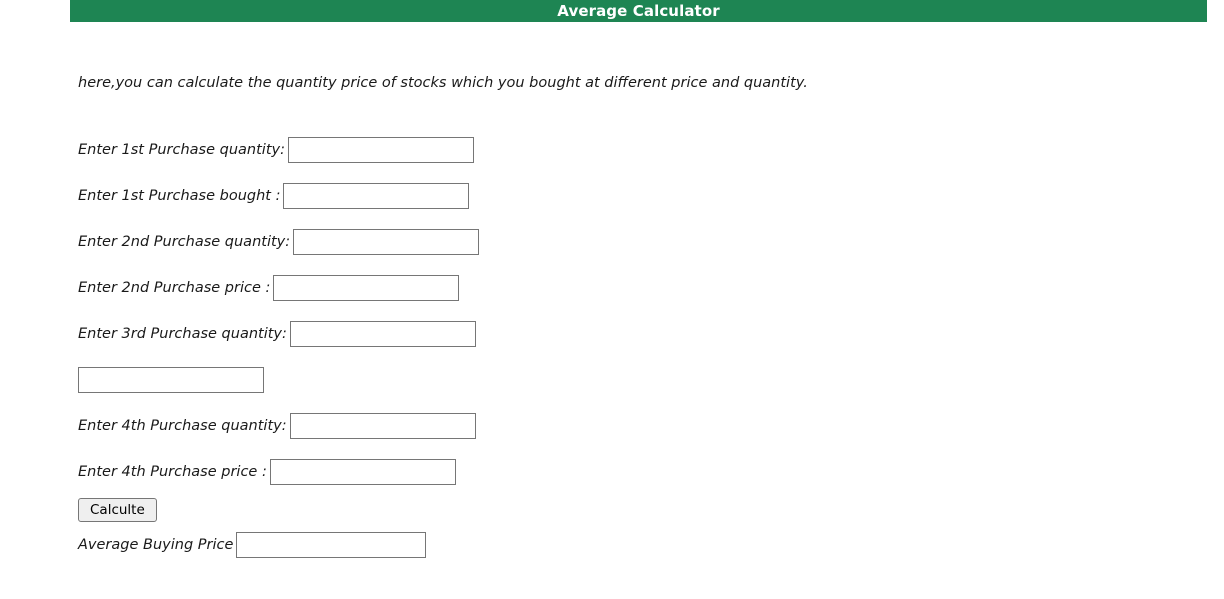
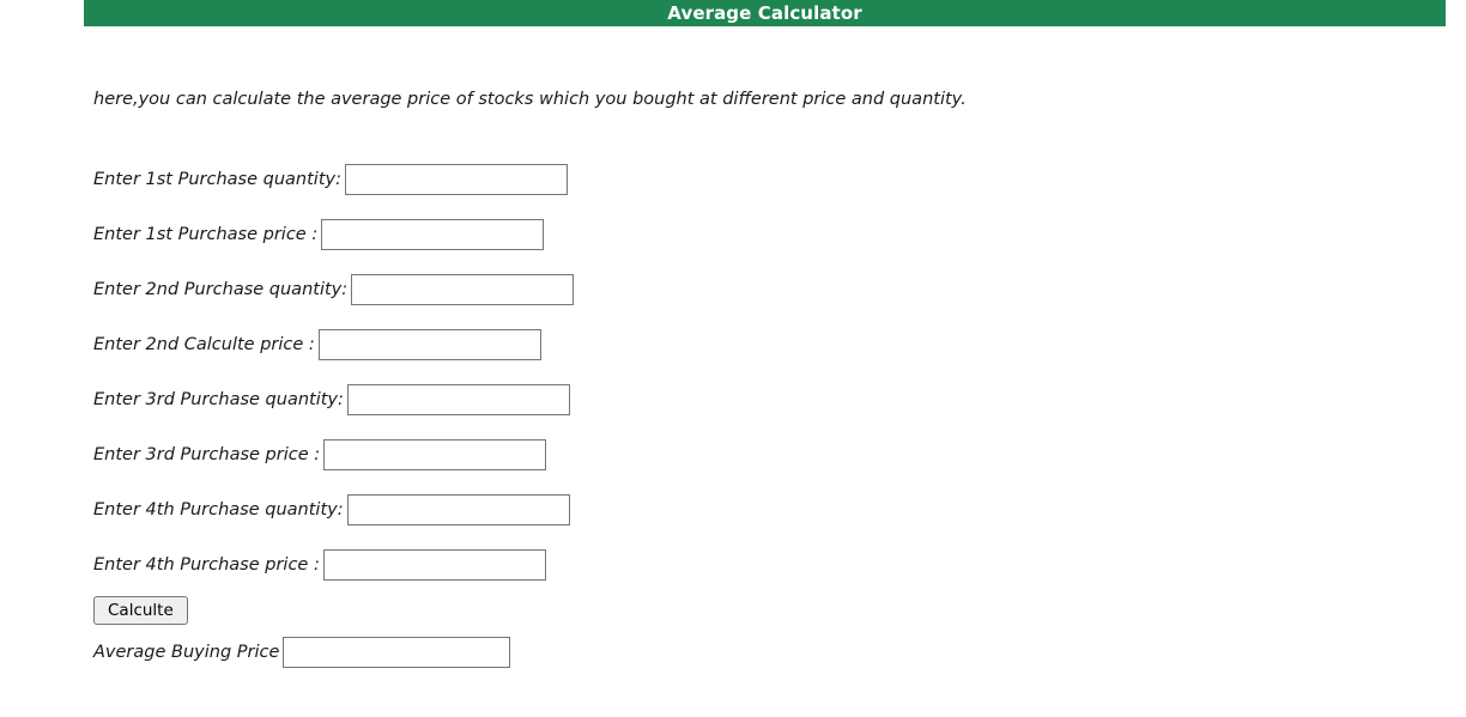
  Average Calculator
- here,you can calculate the quantity price of stocks which you bought at different price and quantity.
+ here,you can calculate the average price of stocks which you bought at different price and quantity.
  Enter 1st Purchase quantity:
- Enter 1st Purchase bought :
+ Enter 1st Purchase price :
  Enter 2nd Purchase quantity:
- Enter 2nd Purchase price :
+ Enter 2nd Calculte price :
  Enter 3rd Purchase quantity:
+ Enter 3rd Purchase price :
  Enter 4th Purchase quantity:
  Enter 4th Purchase price :
  Calculte
  Average Buying Price
